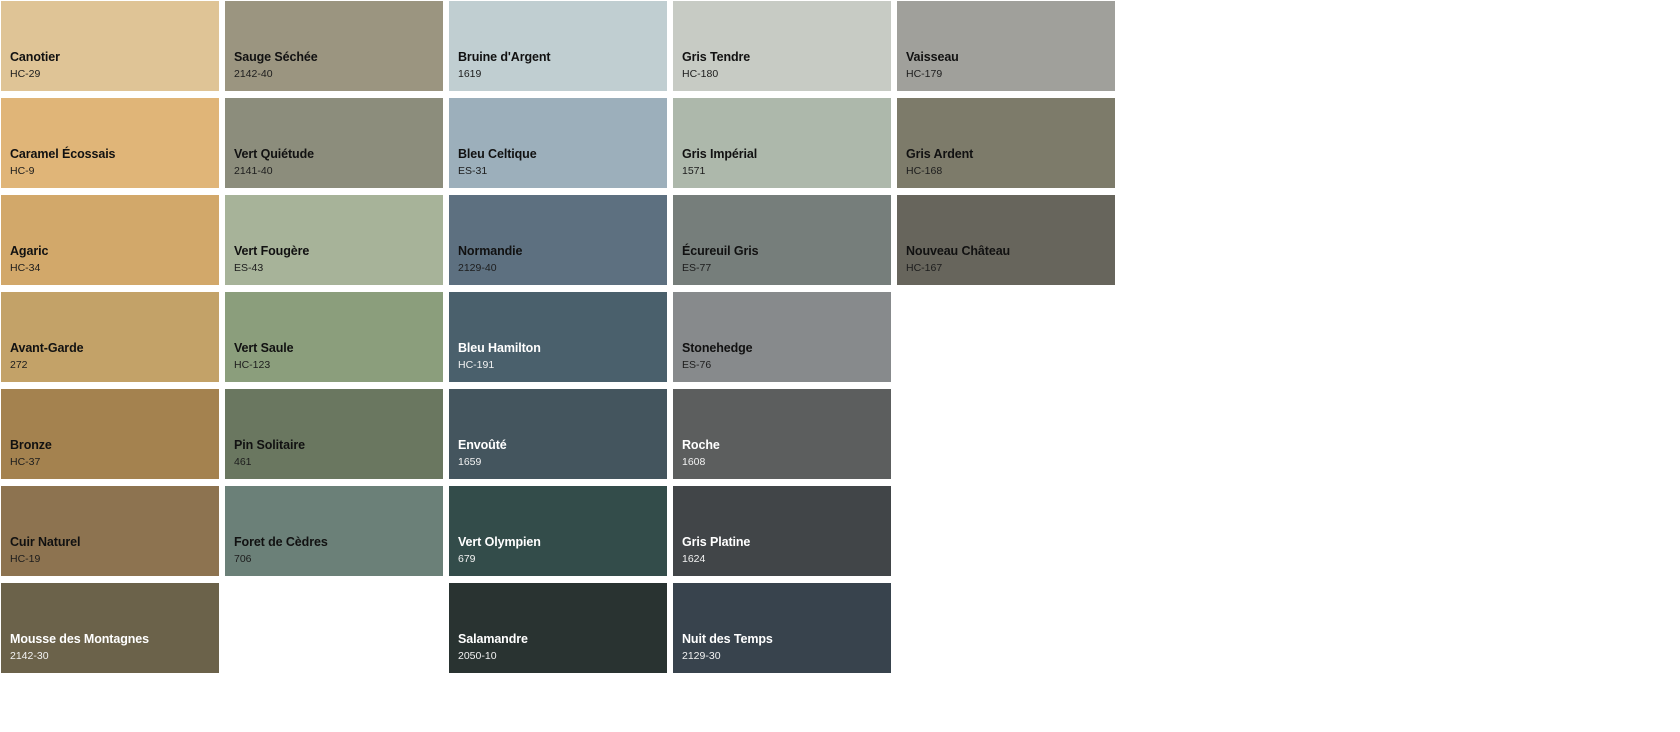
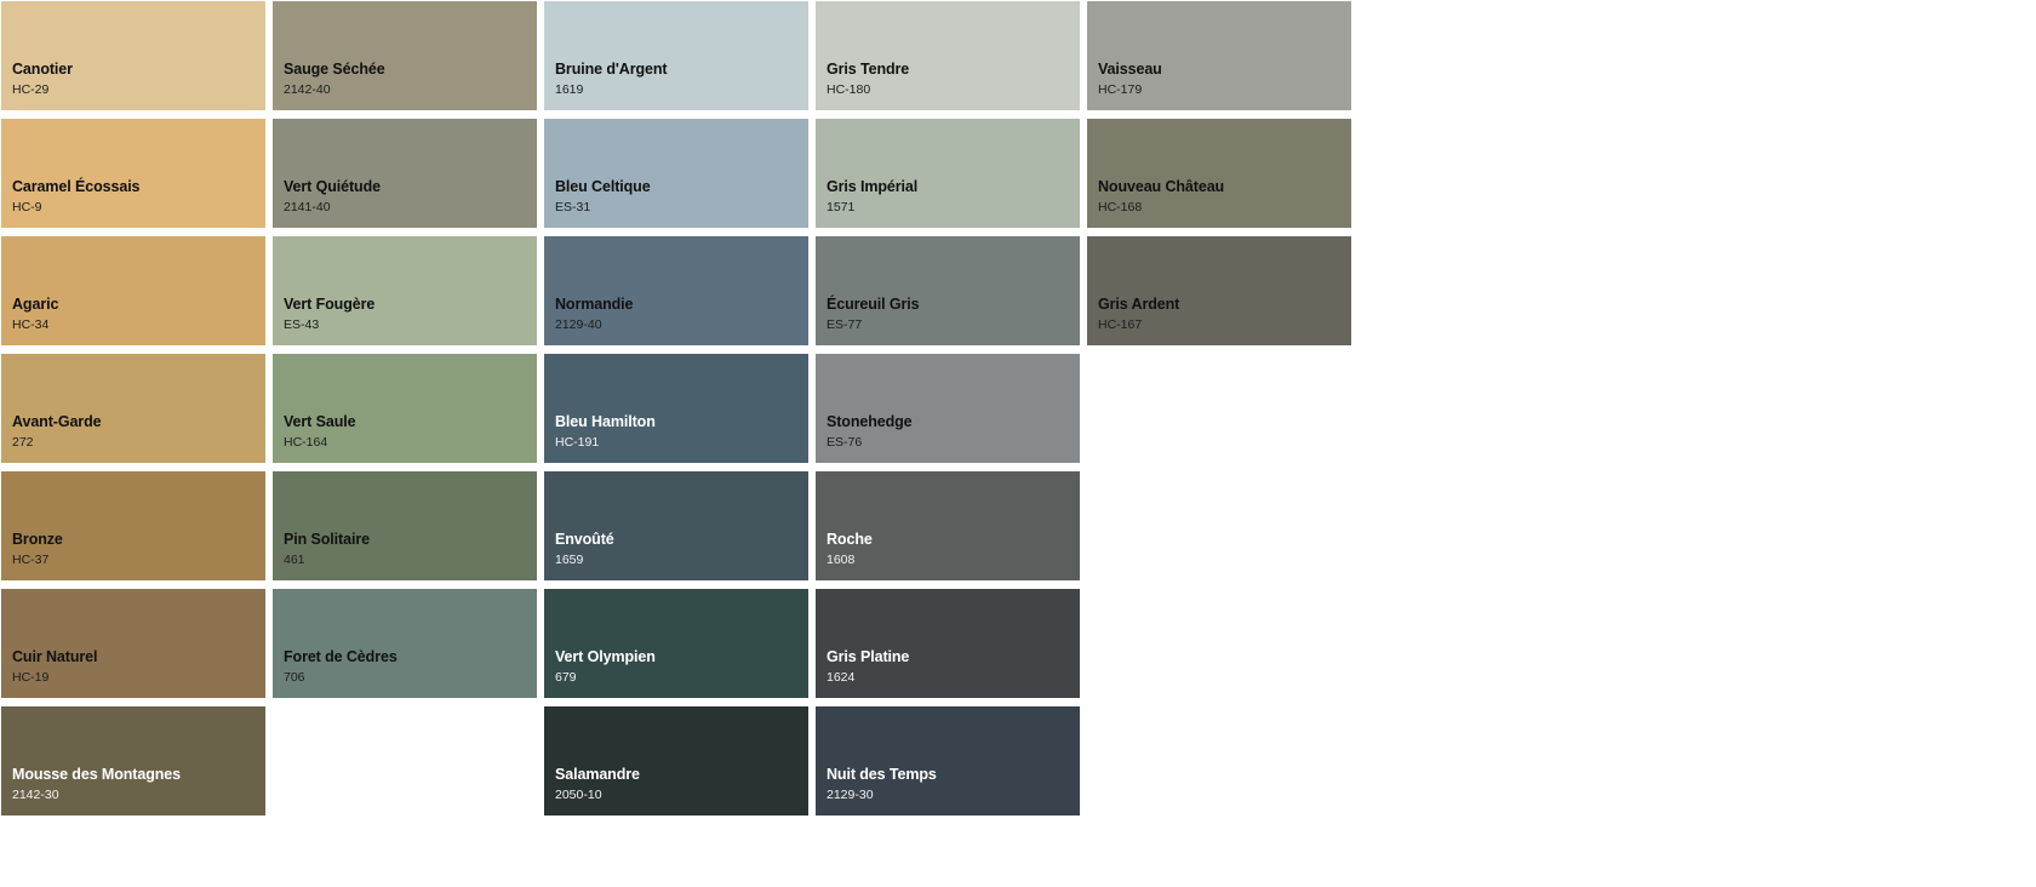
  Canotier
  HC-29
  Sauge Séchée
  2142-40
  Bruine d'Argent
  1619
  Gris Tendre
  HC-180
  Vaisseau
  HC-179
  Caramel Écossais
  HC-9
  Vert Quiétude
  2141-40
  Bleu Celtique
  ES-31
  Gris Impérial
  1571
- Gris Ardent
+ Nouveau Château
  HC-168
  Agaric
  HC-34
  Vert Fougère
  ES-43
  Normandie
  2129-40
  Écureuil Gris
  ES-77
- Nouveau Château
+ Gris Ardent
  HC-167
  Avant-Garde
  272
  Vert Saule
- HC-123
+ HC-164
  Bleu Hamilton
  HC-191
  Stonehedge
  ES-76
  Bronze
  HC-37
  Pin Solitaire
  461
  Envoûté
  1659
  Roche
  1608
  Cuir Naturel
  HC-19
  Foret de Cèdres
  706
  Vert Olympien
  679
  Gris Platine
  1624
  Mousse des Montagnes
  2142-30
  Salamandre
  2050-10
  Nuit des Temps
  2129-30
